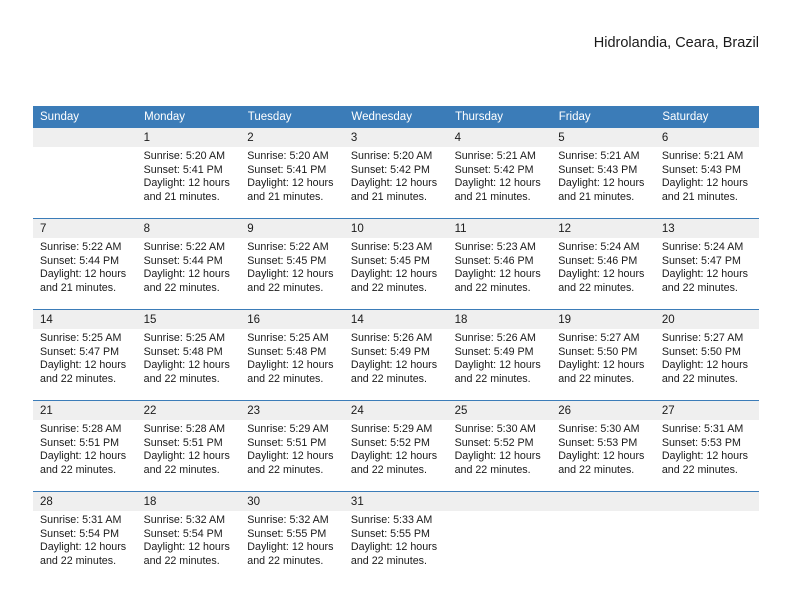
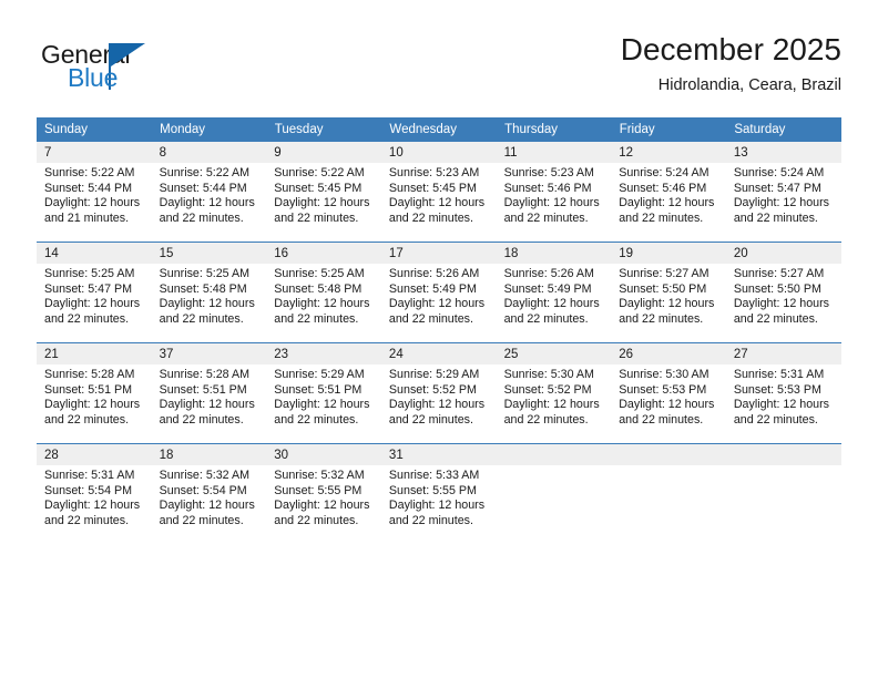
+ General
+ Blue
+ December 2025
  Hidrolandia, Ceara, Brazil
  Sunday	Monday	Tuesday	Wednesday	Thursday	Friday	Saturday
- 	1 Sunrise: 5:20 AM Sunset: 5:41 PM Daylight: 12 hours and 21 minutes.	2 Sunrise: 5:20 AM Sunset: 5:41 PM Daylight: 12 hours and 21 minutes.	3 Sunrise: 5:20 AM Sunset: 5:42 PM Daylight: 12 hours and 21 minutes.	4 Sunrise: 5:21 AM Sunset: 5:42 PM Daylight: 12 hours and 21 minutes.	5 Sunrise: 5:21 AM Sunset: 5:43 PM Daylight: 12 hours and 21 minutes.	6 Sunrise: 5:21 AM Sunset: 5:43 PM Daylight: 12 hours and 21 minutes.
  7 Sunrise: 5:22 AM Sunset: 5:44 PM Daylight: 12 hours and 21 minutes.	8 Sunrise: 5:22 AM Sunset: 5:44 PM Daylight: 12 hours and 22 minutes.	9 Sunrise: 5:22 AM Sunset: 5:45 PM Daylight: 12 hours and 22 minutes.	10 Sunrise: 5:23 AM Sunset: 5:45 PM Daylight: 12 hours and 22 minutes.	11 Sunrise: 5:23 AM Sunset: 5:46 PM Daylight: 12 hours and 22 minutes.	12 Sunrise: 5:24 AM Sunset: 5:46 PM Daylight: 12 hours and 22 minutes.	13 Sunrise: 5:24 AM Sunset: 5:47 PM Daylight: 12 hours and 22 minutes.
- 14 Sunrise: 5:25 AM Sunset: 5:47 PM Daylight: 12 hours and 22 minutes.	15 Sunrise: 5:25 AM Sunset: 5:48 PM Daylight: 12 hours and 22 minutes.	16 Sunrise: 5:25 AM Sunset: 5:48 PM Daylight: 12 hours and 22 minutes.	14 Sunrise: 5:26 AM Sunset: 5:49 PM Daylight: 12 hours and 22 minutes.	18 Sunrise: 5:26 AM Sunset: 5:49 PM Daylight: 12 hours and 22 minutes.	19 Sunrise: 5:27 AM Sunset: 5:50 PM Daylight: 12 hours and 22 minutes.	20 Sunrise: 5:27 AM Sunset: 5:50 PM Daylight: 12 hours and 22 minutes.
+ 14 Sunrise: 5:25 AM Sunset: 5:47 PM Daylight: 12 hours and 22 minutes.	15 Sunrise: 5:25 AM Sunset: 5:48 PM Daylight: 12 hours and 22 minutes.	16 Sunrise: 5:25 AM Sunset: 5:48 PM Daylight: 12 hours and 22 minutes.	17 Sunrise: 5:26 AM Sunset: 5:49 PM Daylight: 12 hours and 22 minutes.	18 Sunrise: 5:26 AM Sunset: 5:49 PM Daylight: 12 hours and 22 minutes.	19 Sunrise: 5:27 AM Sunset: 5:50 PM Daylight: 12 hours and 22 minutes.	20 Sunrise: 5:27 AM Sunset: 5:50 PM Daylight: 12 hours and 22 minutes.
- 21 Sunrise: 5:28 AM Sunset: 5:51 PM Daylight: 12 hours and 22 minutes.	22 Sunrise: 5:28 AM Sunset: 5:51 PM Daylight: 12 hours and 22 minutes.	23 Sunrise: 5:29 AM Sunset: 5:51 PM Daylight: 12 hours and 22 minutes.	24 Sunrise: 5:29 AM Sunset: 5:52 PM Daylight: 12 hours and 22 minutes.	25 Sunrise: 5:30 AM Sunset: 5:52 PM Daylight: 12 hours and 22 minutes.	26 Sunrise: 5:30 AM Sunset: 5:53 PM Daylight: 12 hours and 22 minutes.	27 Sunrise: 5:31 AM Sunset: 5:53 PM Daylight: 12 hours and 22 minutes.
+ 21 Sunrise: 5:28 AM Sunset: 5:51 PM Daylight: 12 hours and 22 minutes.	37 Sunrise: 5:28 AM Sunset: 5:51 PM Daylight: 12 hours and 22 minutes.	23 Sunrise: 5:29 AM Sunset: 5:51 PM Daylight: 12 hours and 22 minutes.	24 Sunrise: 5:29 AM Sunset: 5:52 PM Daylight: 12 hours and 22 minutes.	25 Sunrise: 5:30 AM Sunset: 5:52 PM Daylight: 12 hours and 22 minutes.	26 Sunrise: 5:30 AM Sunset: 5:53 PM Daylight: 12 hours and 22 minutes.	27 Sunrise: 5:31 AM Sunset: 5:53 PM Daylight: 12 hours and 22 minutes.
  28 Sunrise: 5:31 AM Sunset: 5:54 PM Daylight: 12 hours and 22 minutes.	18 Sunrise: 5:32 AM Sunset: 5:54 PM Daylight: 12 hours and 22 minutes.	30 Sunrise: 5:32 AM Sunset: 5:55 PM Daylight: 12 hours and 22 minutes.	31 Sunrise: 5:33 AM Sunset: 5:55 PM Daylight: 12 hours and 22 minutes.
